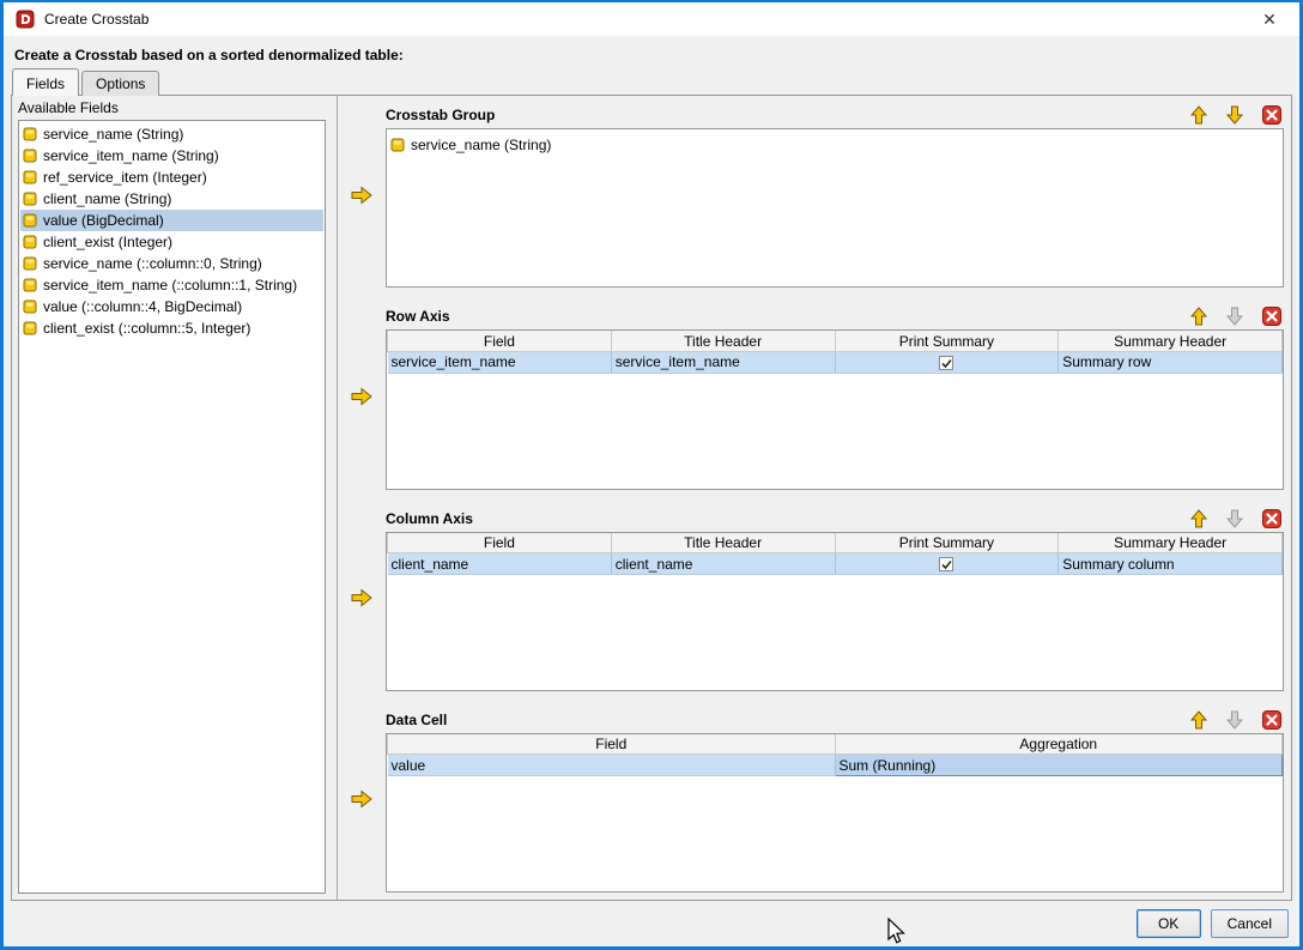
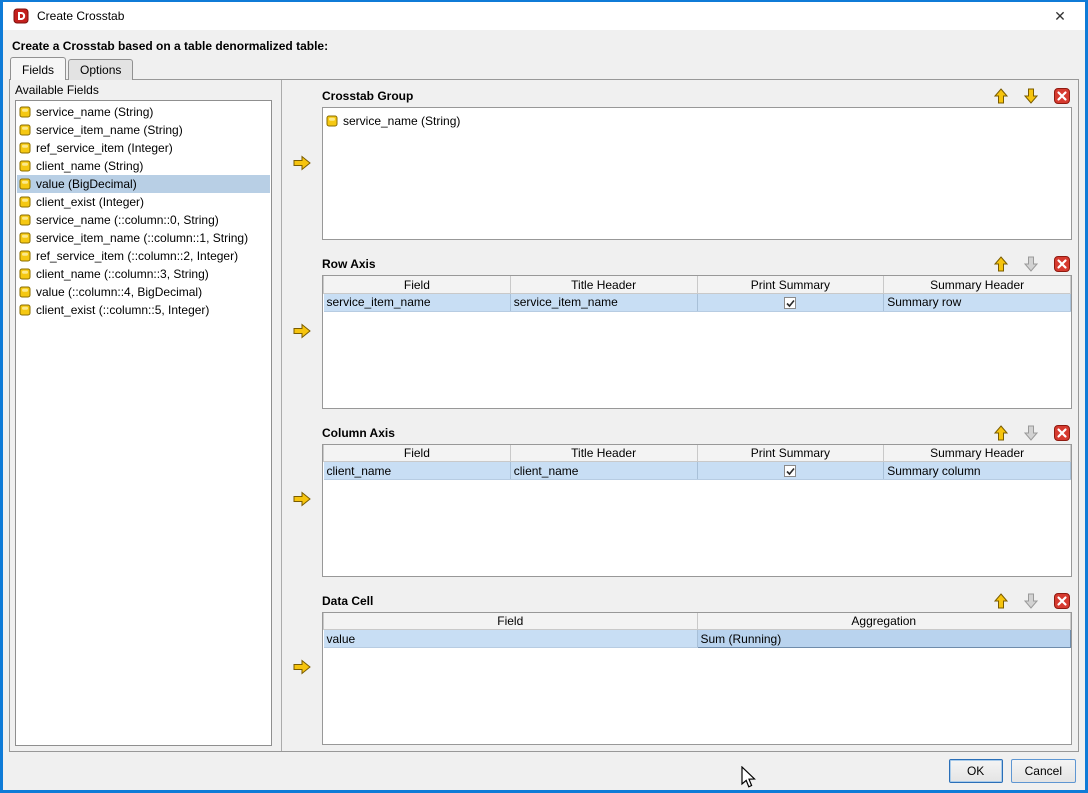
  Create Crosstab
  ✕
- Create a Crosstab based on a sorted denormalized table:
+ Create a Crosstab based on a table denormalized table:
  Fields
  Options
  Available Fields
  service_name (String)
  service_item_name (String)
  ref_service_item (Integer)
  client_name (String)
  value (BigDecimal)
  client_exist (Integer)
  service_name (::column::0, String)
  service_item_name (::column::1, String)
+ ref_service_item (::column::2, Integer)
+ client_name (::column::3, String)
  value (::column::4, BigDecimal)
  client_exist (::column::5, Integer)
  Crosstab Group
  service_name (String)
  Row Axis
  Field	Title Header	Print Summary	Summary Header
  service_item_name	service_item_name		Summary row
  Column Axis
  Field	Title Header	Print Summary	Summary Header
  client_name	client_name		Summary column
  Data Cell
  Field	Aggregation
  value	Sum (Running)
  OK
  Cancel
